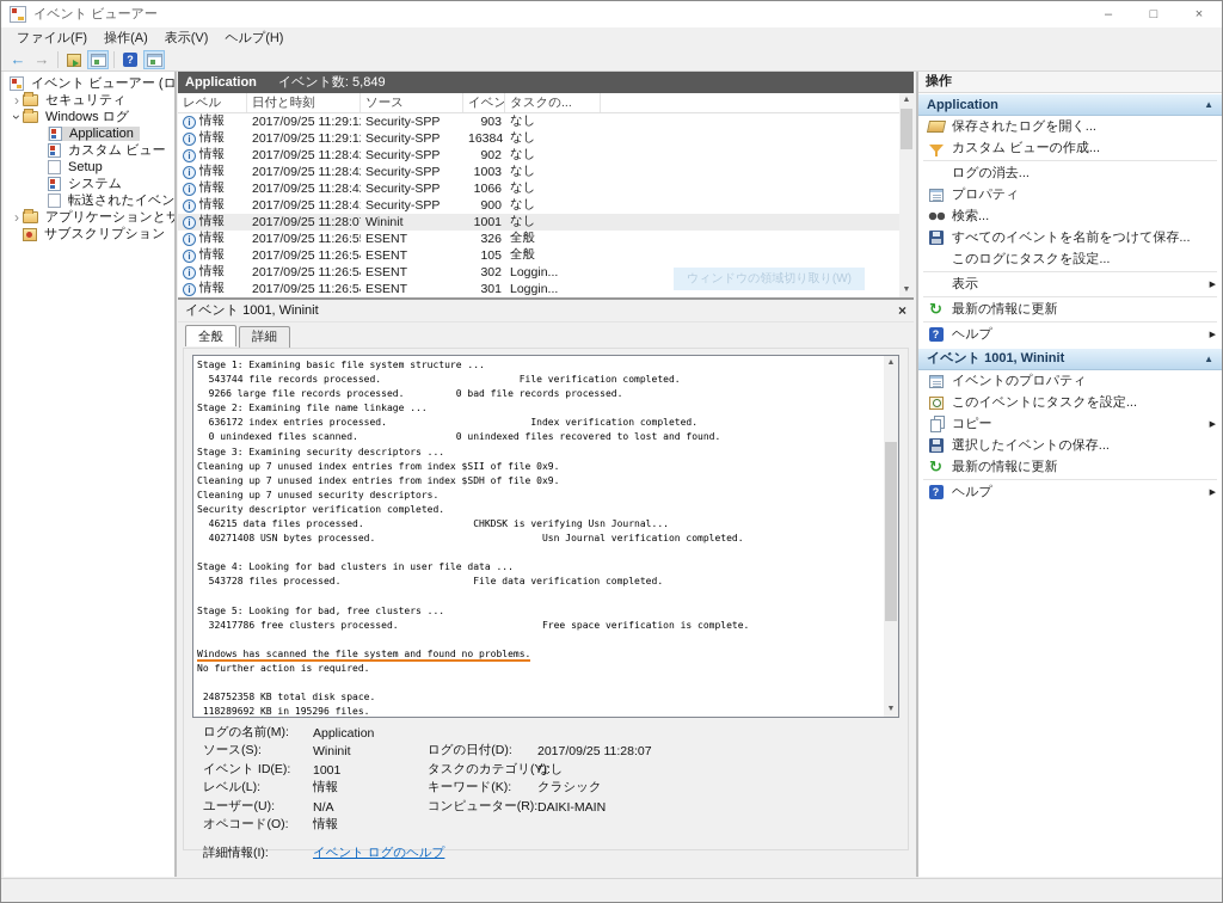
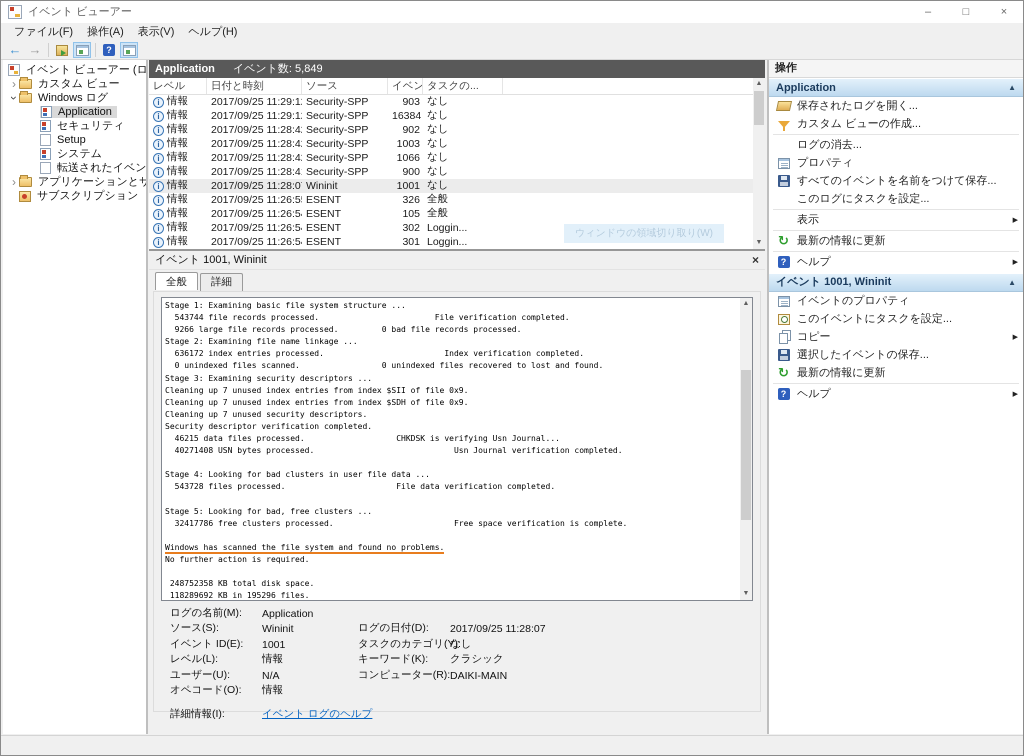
  イベント ビューアー
  –
  □
  ×
  ファイル(F)
  操作(A)
  表示(V)
  ヘルプ(H)
  ←
  →
  ?
  イベント ビューアー (ロ
  ›
- セキュリティ
+ カスタム ビュー
  Windows ログ
  Application
- カスタム ビュー
+ セキュリティ
  Setup
  システム
  転送されたイベン
  ›
  サブスクリプション
  Application
  イベント数: 5,849
  レベル
  日付と時刻
  ソース
  タスクの...
  i
  情報
  2017/09/25 11:29:1
  Security-SPP
  903
  なし
  i
  情報
  2017/09/25 11:29:1
  Security-SPP
  16384
  なし
  i
  情報
  2017/09/25 11:28:4
  Security-SPP
  902
  なし
  i
  情報
  2017/09/25 11:28:4
  Security-SPP
  1003
  なし
  i
  情報
  2017/09/25 11:28:4
  Security-SPP
  1066
  なし
  i
  情報
  2017/09/25 11:28:4
  Security-SPP
  900
  なし
  i
  情報
  2017/09/25 11:28:0
  Wininit
  1001
  なし
  i
  情報
  2017/09/25 11:26:5
  ESENT
  326
  全般
  i
  情報
  2017/09/25 11:26:5
  ESENT
  105
  全般
  i
  情報
  2017/09/25 11:26:5
  ESENT
  302
  Loggin...
  i
  情報
  2017/09/25 11:26:5
  ESENT
  301
  Loggin...
  ウィンドウの領域切り取り(W)
  イベント 1001, Wininit
  ×
  全般
  詳細
  Stage 1: Examining basic file system structure ...
  543744 file records processed. File verification completed.
  9266 large file records processed. 0 bad file records processed.
  Stage 2: Examining file name linkage ...
  636172 index entries processed. Index verification completed.
  0 unindexed files scanned. 0 unindexed files recovered to lost and found.
  Stage 3: Examining security descriptors ...
  Cleaning up 7 unused index entries from index $SII of file 0x9.
  Cleaning up 7 unused index entries from index $SDH of file 0x9.
  Cleaning up 7 unused security descriptors.
  Security descriptor verification completed.
  46215 data files processed. CHKDSK is verifying Usn Journal...
  40271408 USN bytes processed. Usn Journal verification completed.
  Stage 4: Looking for bad clusters in user file data ...
  543728 files processed. File data verification completed.
  Stage 5: Looking for bad, free clusters ...
  32417786 free clusters processed. Free space verification is complete.
  Windows has scanned the file system and found no problems.
  No further action is required.
  248752358 KB total disk space.
  118289692 KB in 195296 files.
  ログの名前(M):
  Application
  ソース(S):
  Wininit
  ログの日付(D):
  2017/09/25 11:28:07
  イベント ID(E):
  1001
  タスクのカテゴリ(
  なし
  レベル(L):
  情報
  キーワード(K):
  クラシック
  ユーザー(U):
  N/A
  コンピューター(R):
  DAIKI-MAIN
  オペコード(O):
  情報
  詳細情報(I):
  イベント ログのヘルプ
  操作
  Application
  ▲
  保存されたログを開く...
  カスタム ビューの作成...
  ログの消去...
  プロパティ
- 検索...
  すべてのイベントを名前をつけて保存...
  このログにタスクを設定...
  表示
  ↻
  最新の情報に更新
  ?
  ヘルプ
  イベント 1001, Wininit
  ▲
  イベントのプロパティ
  このイベントにタスクを設定...
  コピー
  選択したイベントの保存...
  ↻
  最新の情報に更新
  ?
  ヘルプ
